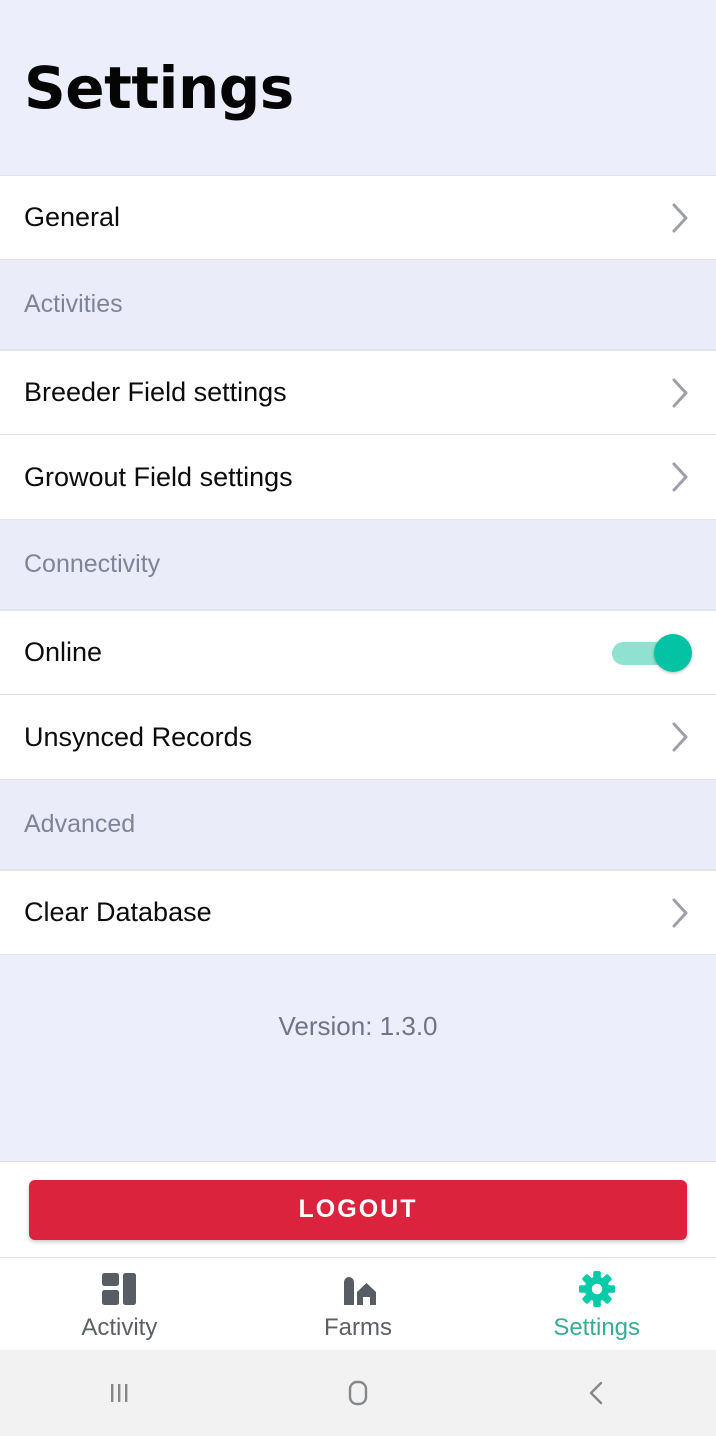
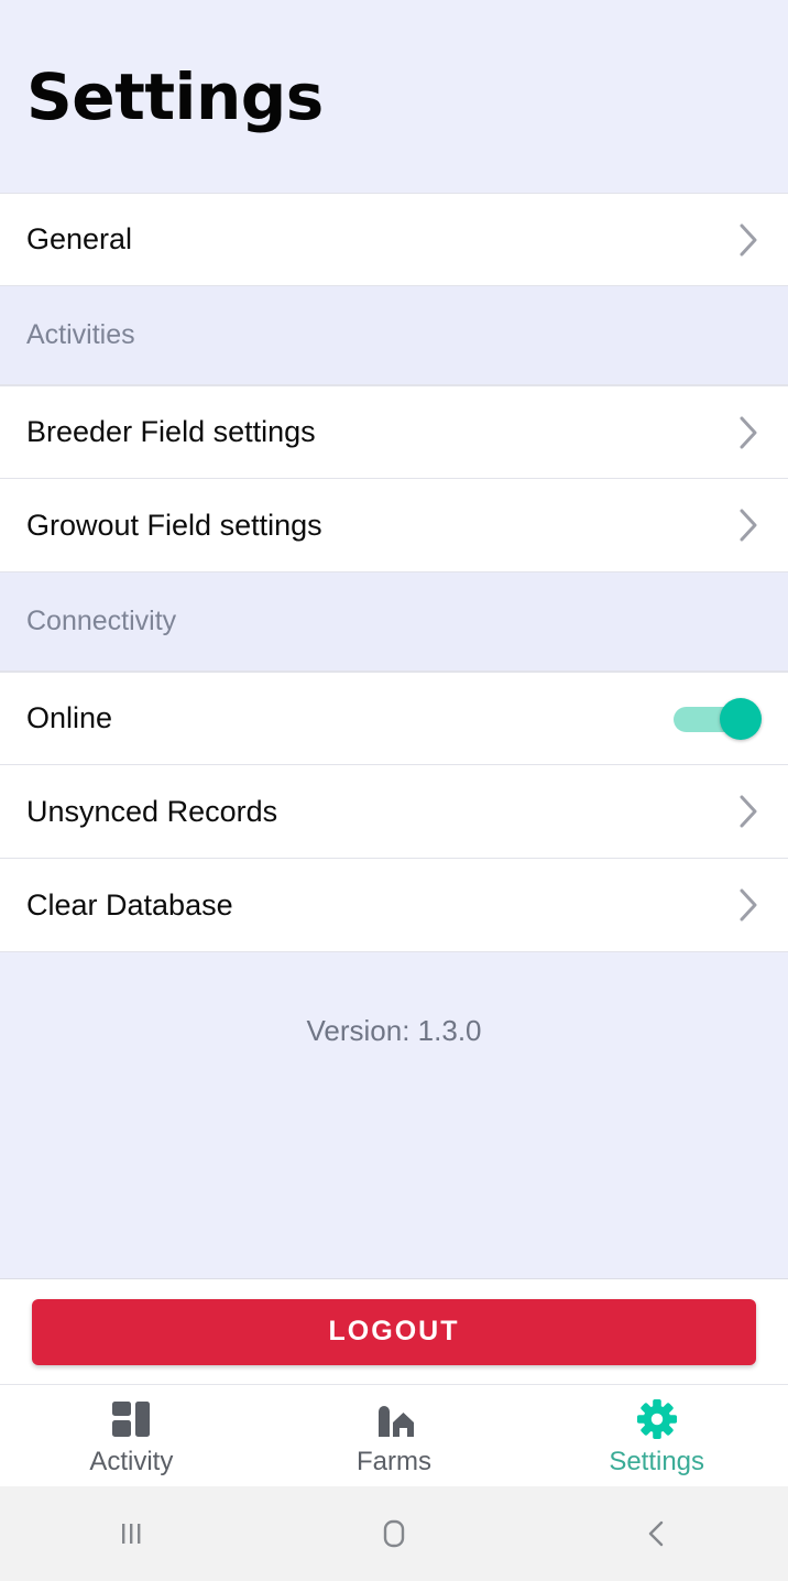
  Settings
  General
  Activities
  Breeder Field settings
  Growout Field settings
  Connectivity
  Online
  Unsynced Records
- Advanced
  Clear Database
  Version: 1.3.0
  LOGOUT
  Activity
  Farms
  Settings
